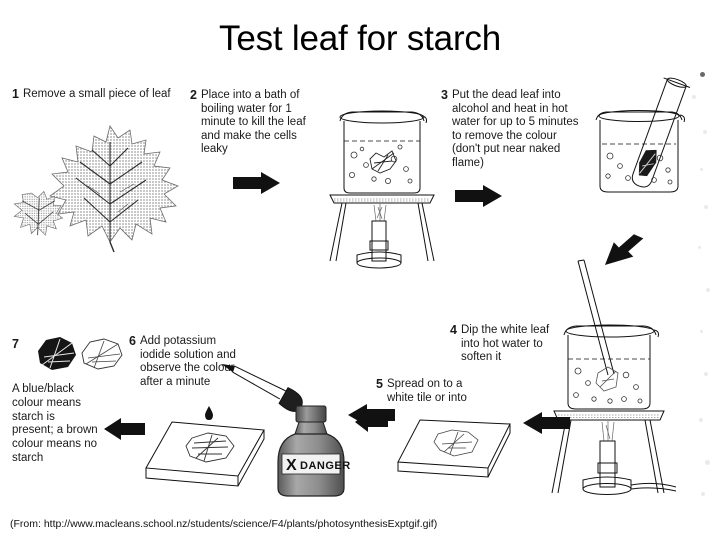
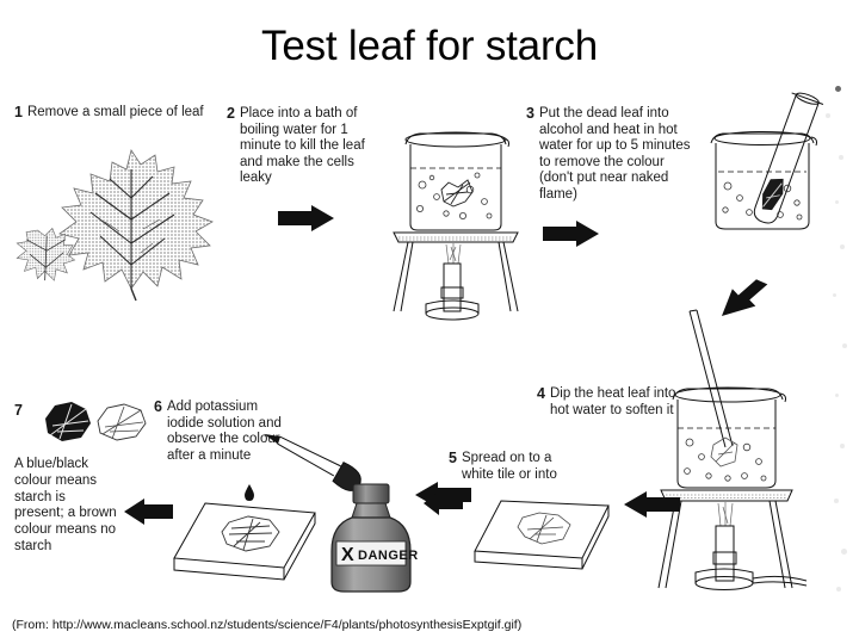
  Test leaf for starch
  1
  Remove a small piece of leaf
  2
  Place into a bath of boiling water for 1 minute to kill the leaf and make the cells leaky
  3
  Put the dead leaf into alcohol and heat in hot water for up to 5 minutes to remove the colour (don't put near naked flame)
  4
- Dip the white leaf into hot water to soften it
+ Dip the heat leaf into hot water to soften it
  5
  Spread on to a white tile or into
  6
  Add potassium iodide solution and observe the colo after a minute
  X
  DANGER
  7
  A blue/black colour means starch is present; a brown colour means no starch
  (From: http://www.macleans.school.nz/students/science/F4/plants/photosynthesisExptgif.gif)
